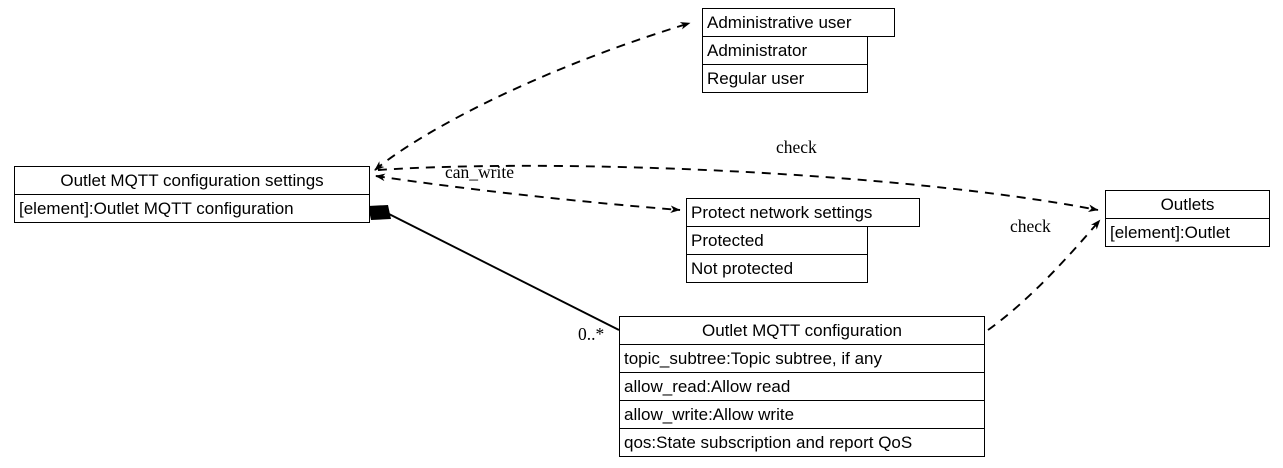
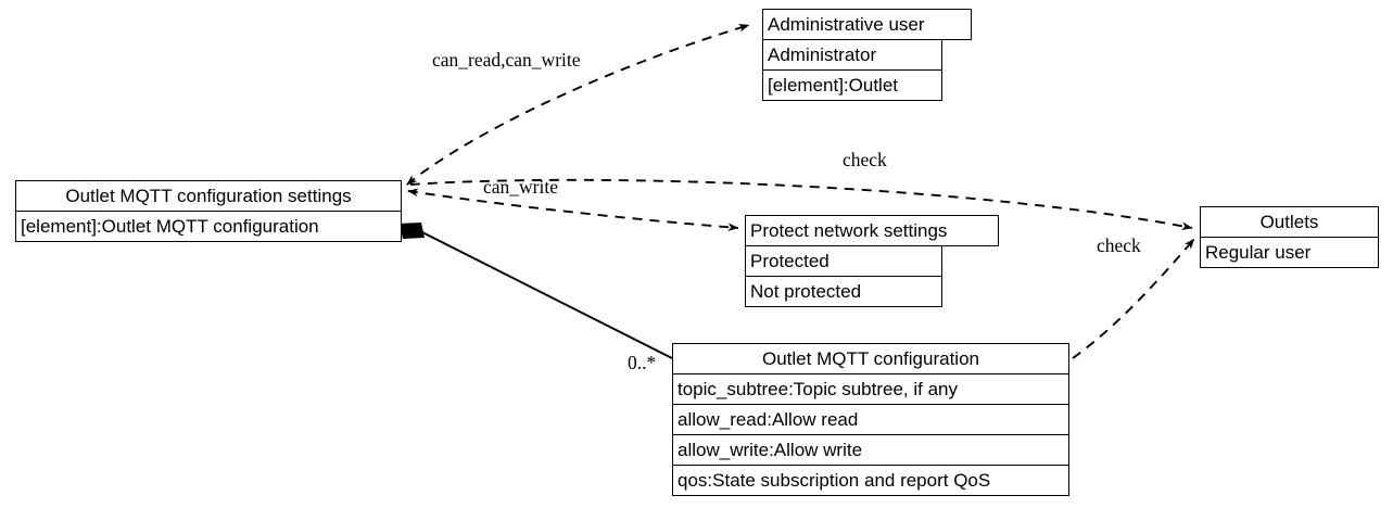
  Outlet MQTT configuration settings
  [element]:Outlet MQTT configuration
  Administrative user
  Administrator
- Regular user
+ [element]:Outlet
  Protect network settings
  Protected
  Not protected
  Outlets
- [element]:Outlet
+ Regular user
  Outlet MQTT configuration
  topic_subtree:Topic subtree, if any
  allow_read:Allow read
  allow_write:Allow write
  qos:State subscription and report QoS
+ can_read,can_write
  can_write
  check
  check
  0..*
